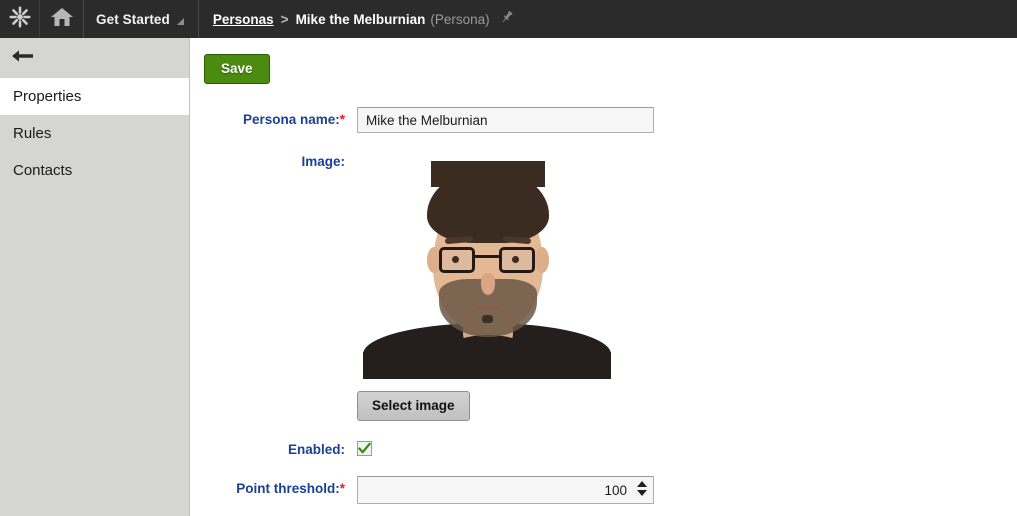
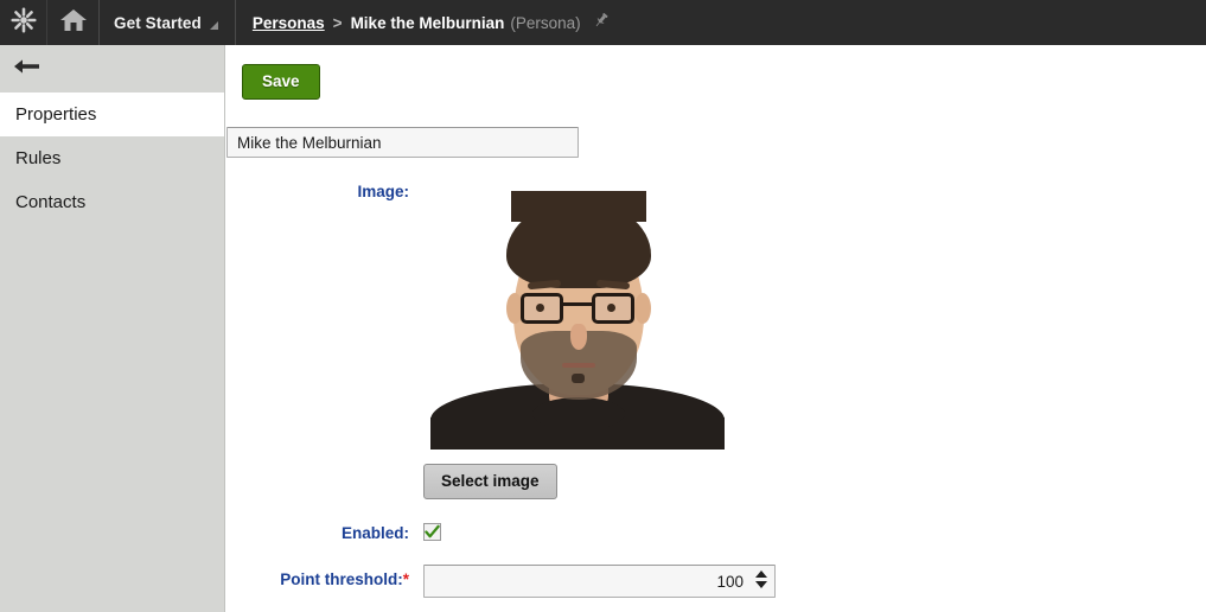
  Get Started
  Personas
  >
  Mike the Melburnian
  (Persona)
  Properties
  Rules
  Contacts
  Save
- Persona name:*
  Mike the Melburnian
  Image:
  Select image
  Enabled:
  Point threshold:*
  100
